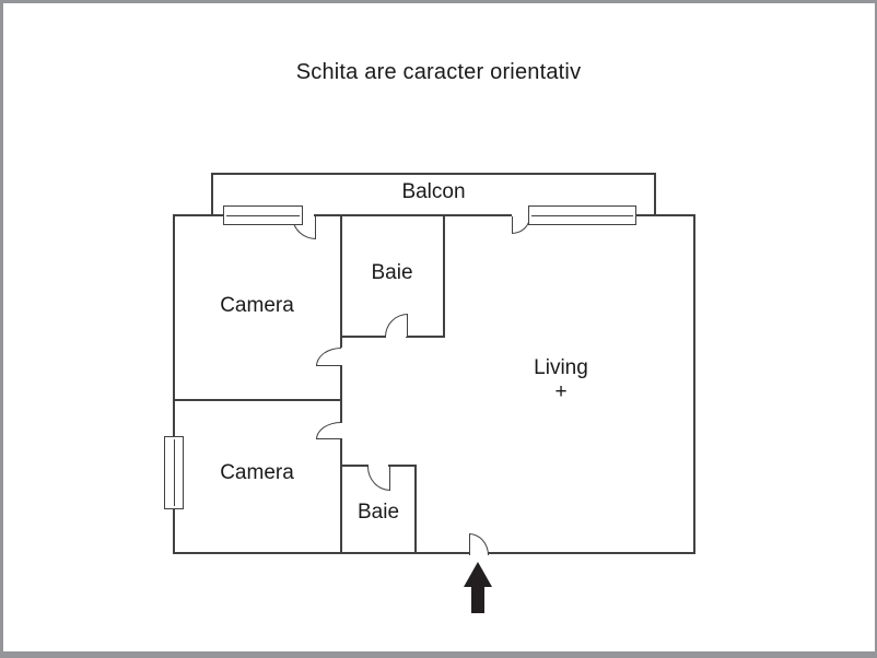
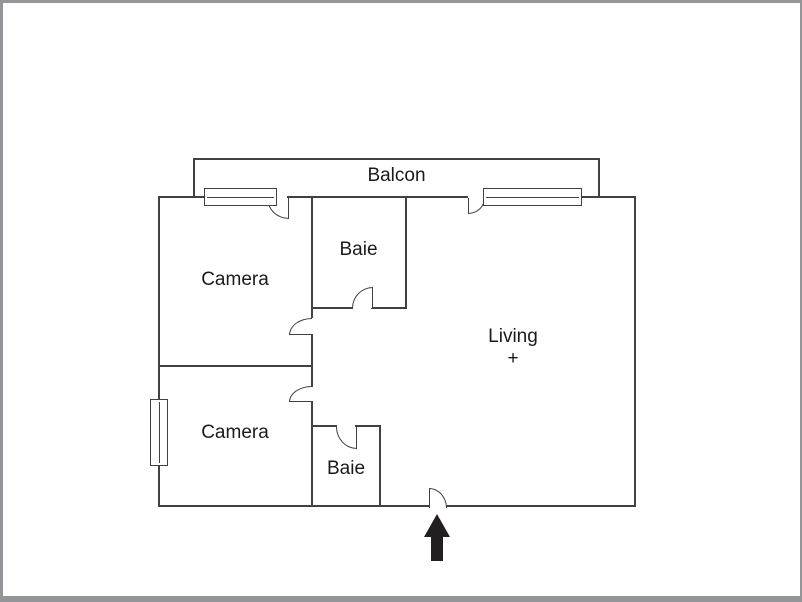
- Schita are caracter orientativ
  Balcon
  Camera
  Baie
  Living
  +
  Camera
  Baie
